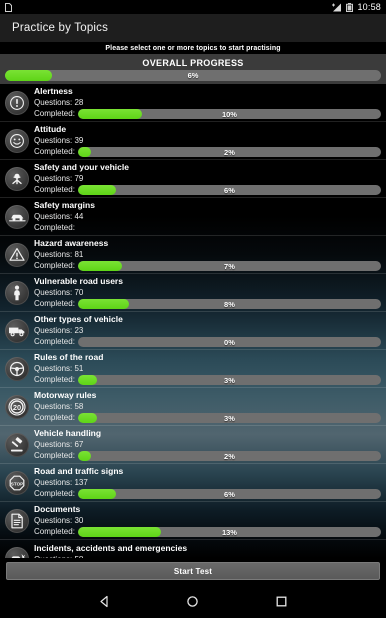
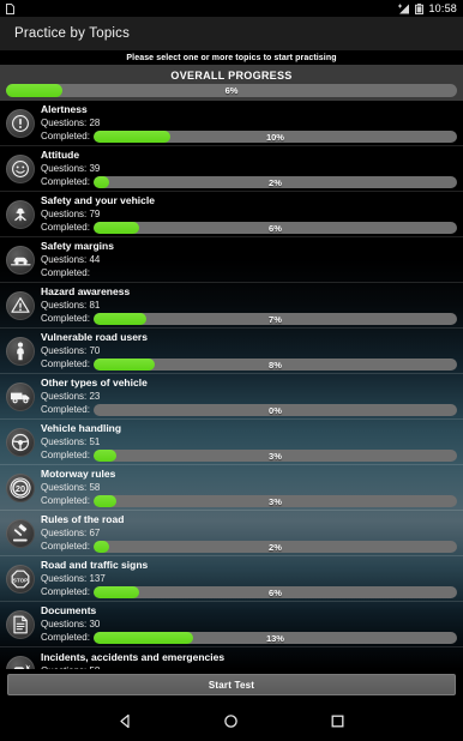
  10:58
  Practice by Topics
  OVERALL PROGRESS
  6%
  Alertness
  Questions: 28
  Completed:
  10%
  Attitude
  Questions: 39
  Completed:
  2%
  Safety and your vehicle
  Questions: 79
  Completed:
  6%
  Safety margins
  Questions: 44
  Completed:
  Hazard awareness
  Questions: 81
  Completed:
  7%
  Vulnerable road users
  Questions: 70
  Completed:
  8%
  Other types of vehicle
  Questions: 23
  Completed:
  0%
- Rules of the road
+ Vehicle handling
  Questions: 51
  Completed:
  3%
  20
  Motorway rules
  Questions: 58
  Completed:
  3%
- Vehicle handling
+ Rules of the road
  Questions: 67
  Completed:
  2%
  Road and traffic signs
  Questions: 137
  Completed:
  6%
  Documents
  Questions: 30
  Completed:
  13%
  Incidents, accidents and emergencies
  Start Test
